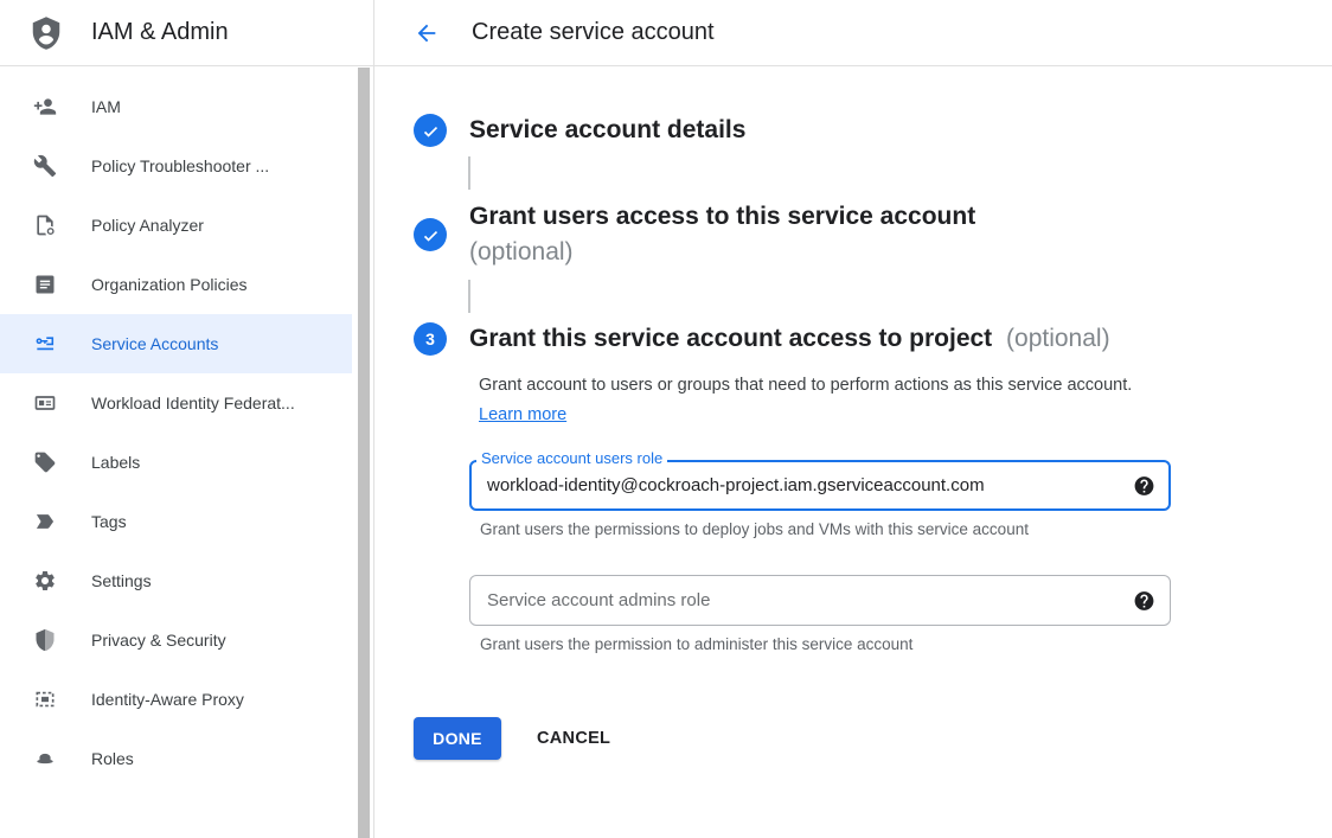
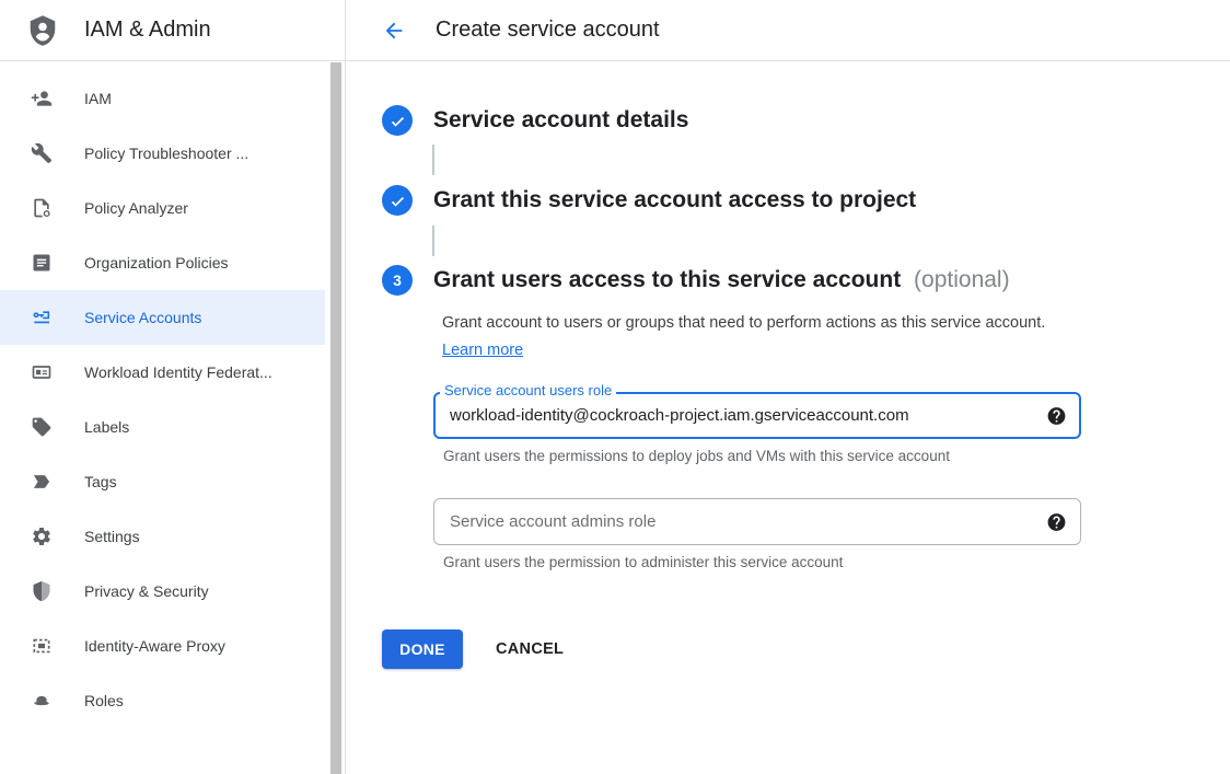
  IAM & Admin
  IAM
  Policy Troubleshooter ...
  Policy Analyzer
  Organization Policies
  Service Accounts
  Workload Identity Federat...
  Labels
  Tags
  Settings
  Privacy & Security
  Identity-Aware Proxy
  Roles
  Create service account
  Service account details
- Grant users access to this service account
+ Grant this service account access to project
- (optional)
  3
- Grant this service account access to project (optional)
+ Grant users access to this service account (optional)
  Grant account to users or groups that need to perform actions as this service account. Learn more
  Service account users role
  workload-identity@cockroach-project.iam.gserviceaccount.com
  Grant users the permissions to deploy jobs and VMs with this service account
  Service account admins role
  Grant users the permission to administer this service account
  DONE
  CANCEL
